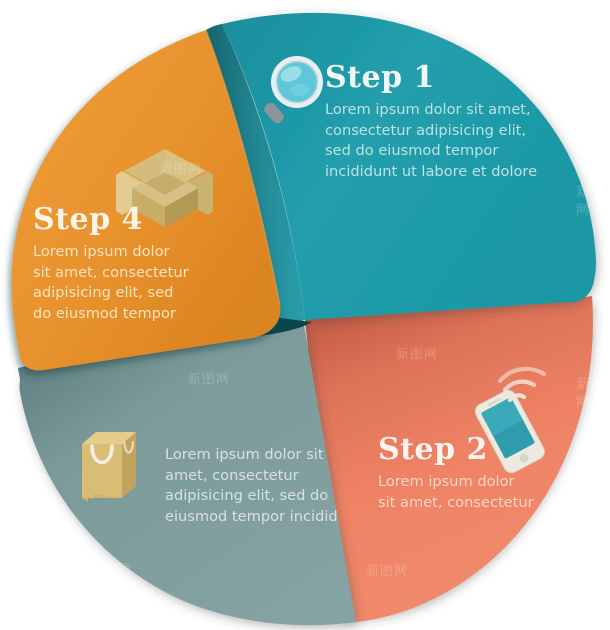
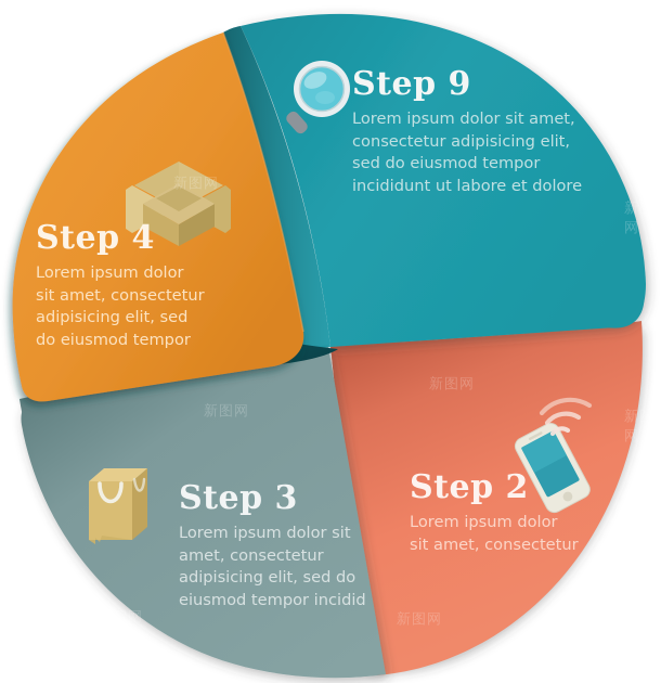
- Step 1
+ Step 9
  Lorem ipsum dolor sit amet,
  consectetur adipisicing elit,
  sed do eiusmod tempor
  incididunt ut labore et dolore
  Step 2
  Lorem ipsum dolor
  sit amet, consectetur
+ Step 3
  Lorem ipsum dolor sit
  amet, consectetur
  adipisicing elit, sed do
  eiusmod tempor incidid
  Step 4
  Lorem ipsum dolor
  sit amet, consectetur
  adipisicing elit, sed
  do eiusmod tempor
  新图网
  新图网
  新图网
  新图网
  新图网
  新图网
  新图网
